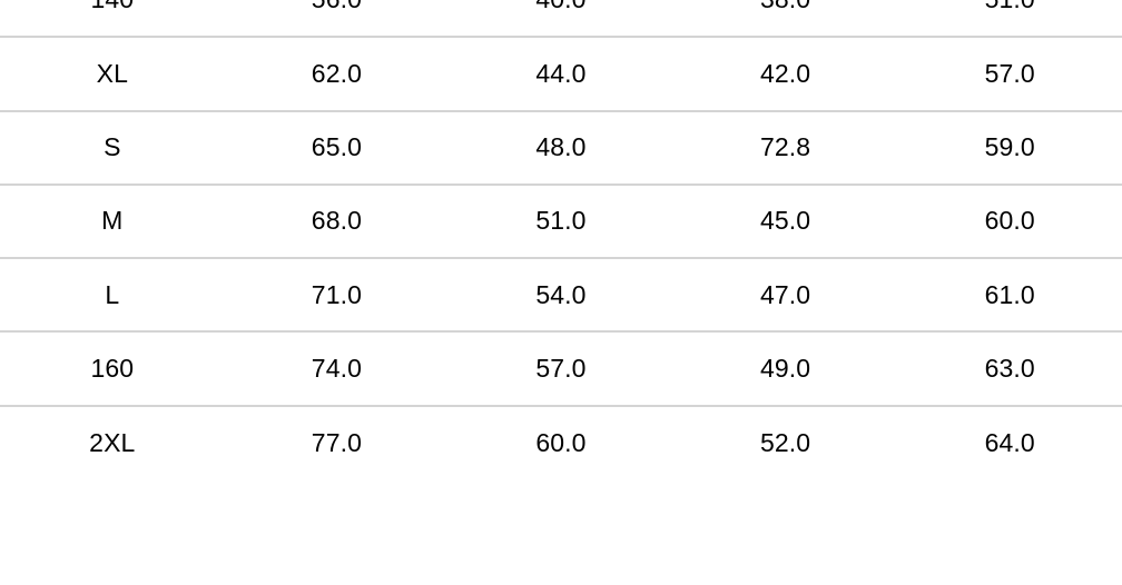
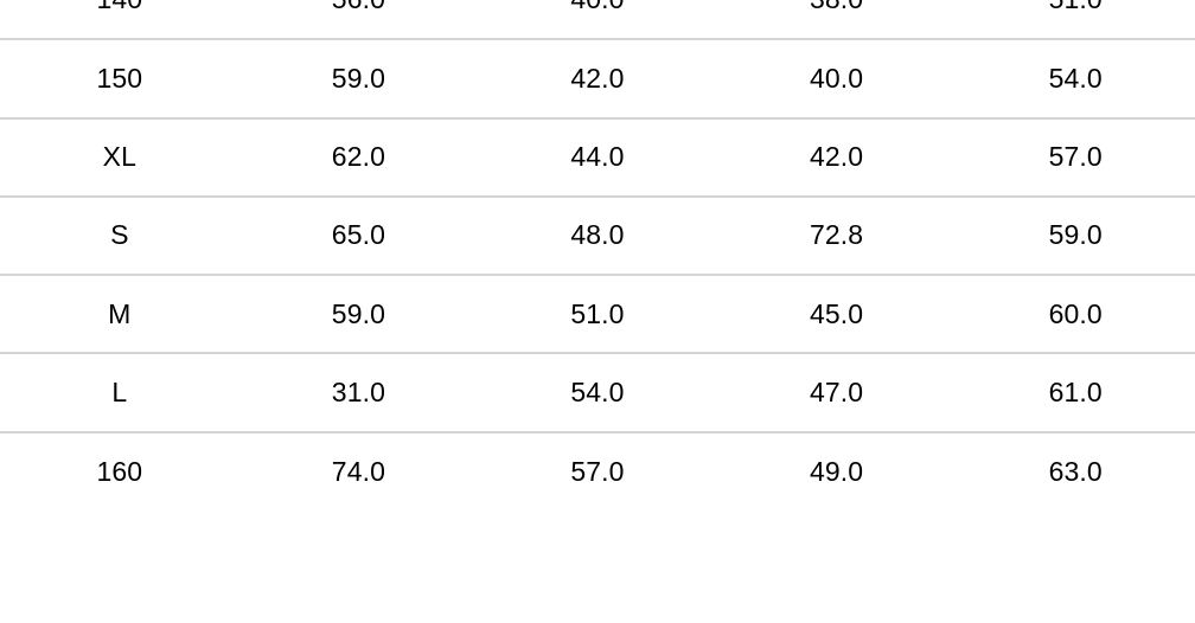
+ 150	59.0	42.0	40.0	54.0
  XL	62.0	44.0	42.0	57.0
  S	65.0	48.0	72.8	59.0
- M	68.0	51.0	45.0	60.0
+ M	59.0	51.0	45.0	60.0
- L	71.0	54.0	47.0	61.0
+ L	31.0	54.0	47.0	61.0
  160	74.0	57.0	49.0	63.0
- 2XL	77.0	60.0	52.0	64.0
